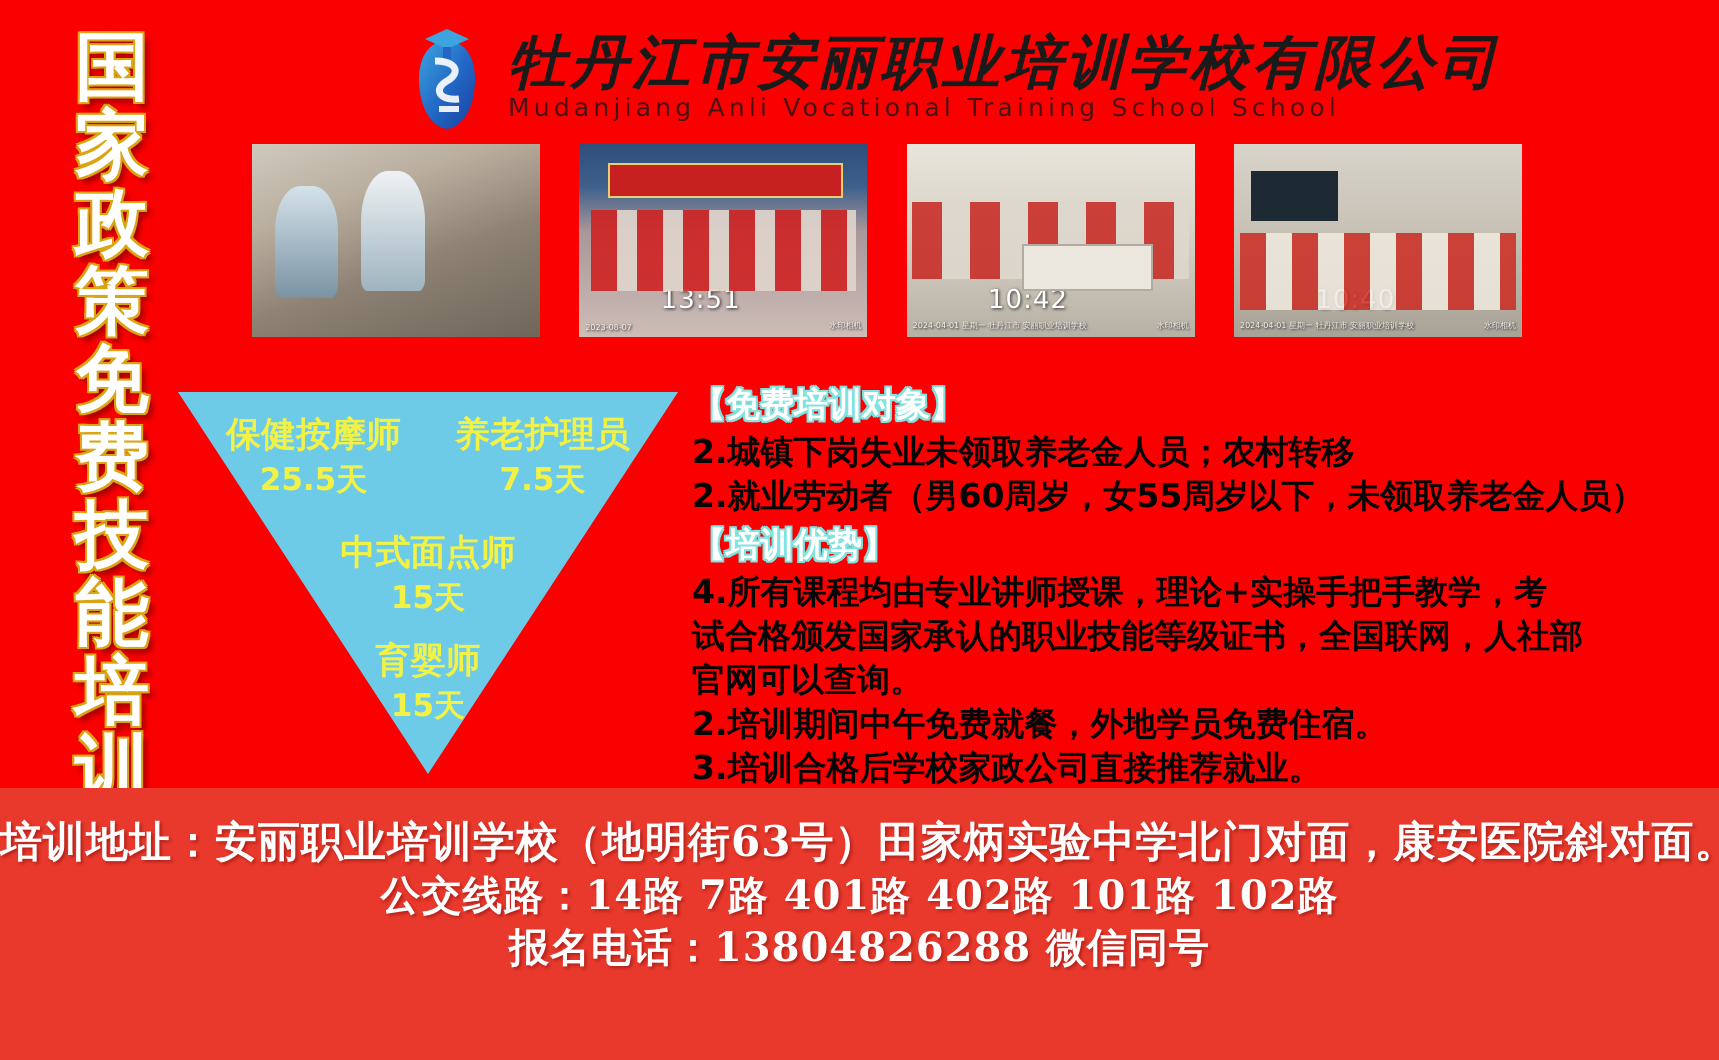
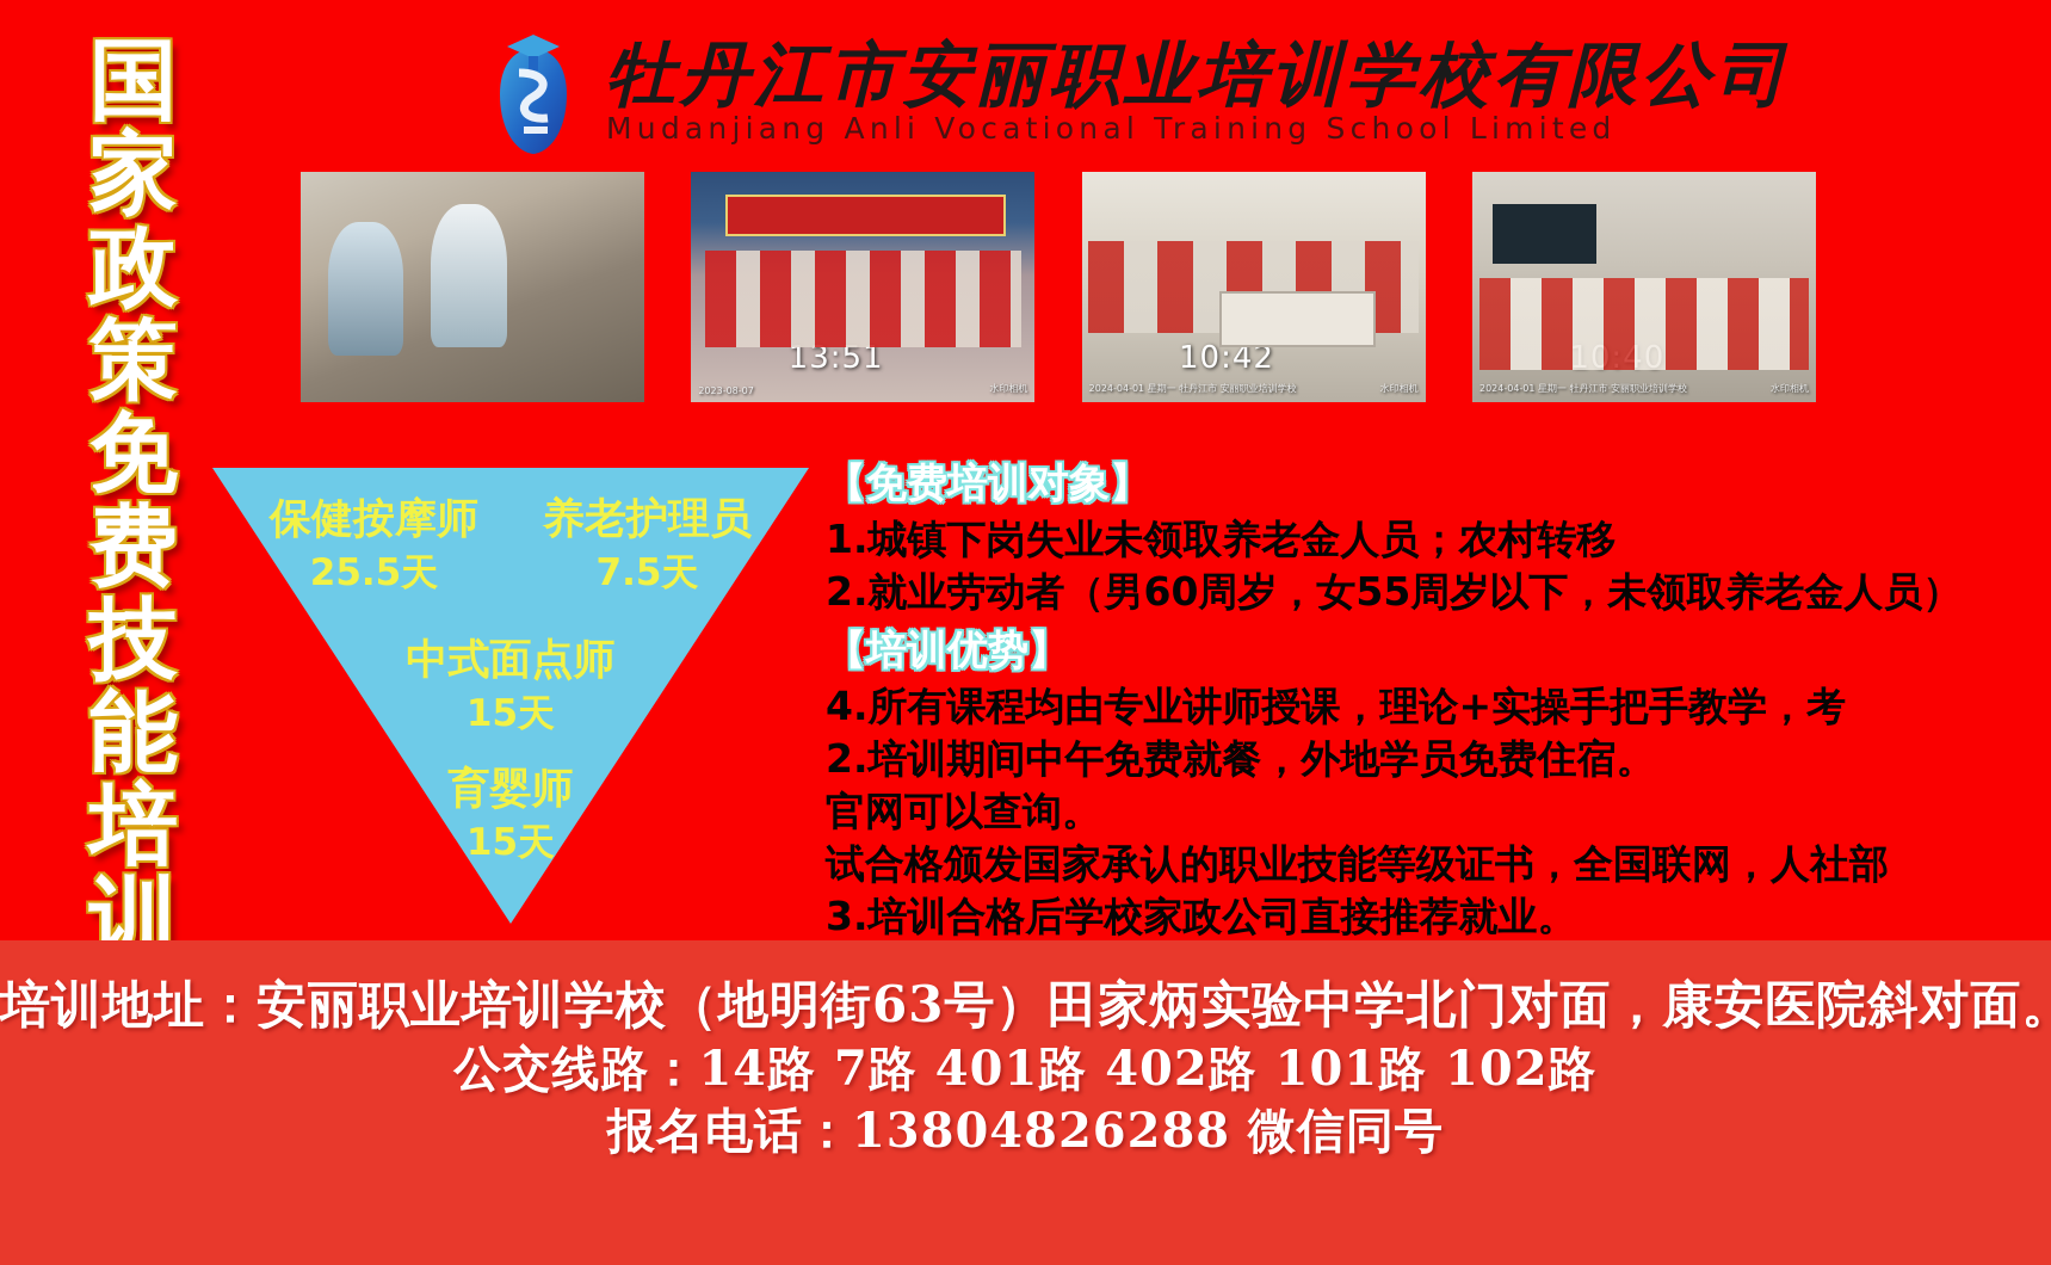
  国
  家
  政
  策
  免
  费
  技
  能
  培
  训
  牡丹江市安丽职业培训学校有限公司
- Mudanjiang Anli Vocational Training School School
+ Mudanjiang Anli Vocational Training School Limited
  13:51
  2023-08-07
  水印相机
  10:42
  2024-04-01 星期一 牡丹江市 安丽职业培训学校
  水印相机
  2024-04-01 星期一 牡丹江市·安丽职业培训学校
  水印相机
  保健按摩师
  25.5天
  养老护理员
  7.5天
  中式面点师
  15天
  育婴师
  15天
  【免费培训对象】
- 2.城镇下岗失业未领取养老金人员；农村转移
+ 1.城镇下岗失业未领取养老金人员；农村转移
  2.就业劳动者（男60周岁，女55周岁以下，未领取养老金人员）
  【培训优势】
  4.所有课程均由专业讲师授课，理论+实操手把手教学，考
- 试合格颁发国家承认的职业技能等级证书，全国联网，人社部
+ 2.培训期间中午免费就餐，外地学员免费住宿。
  官网可以查询。
- 2.培训期间中午免费就餐，外地学员免费住宿。
+ 试合格颁发国家承认的职业技能等级证书，全国联网，人社部
  3.培训合格后学校家政公司直接推荐就业。
  培训地址：安丽职业培训学校（地明街63号）田家炳实验中学北门对面，康安医院斜对面。
  公交线路：14路 7路 401路 402路 101路 102路
  报名电话：13804826288 微信同号
